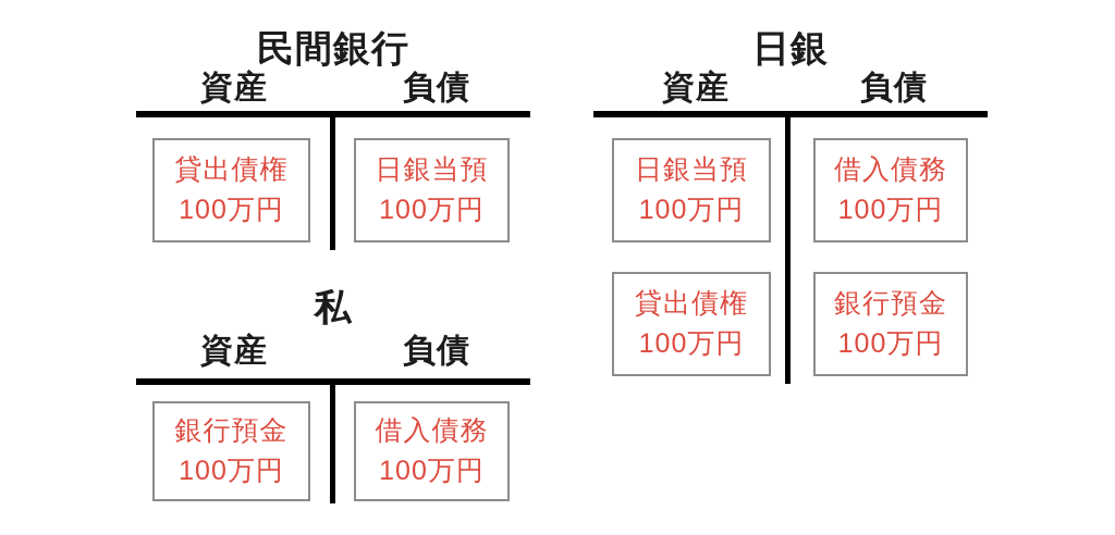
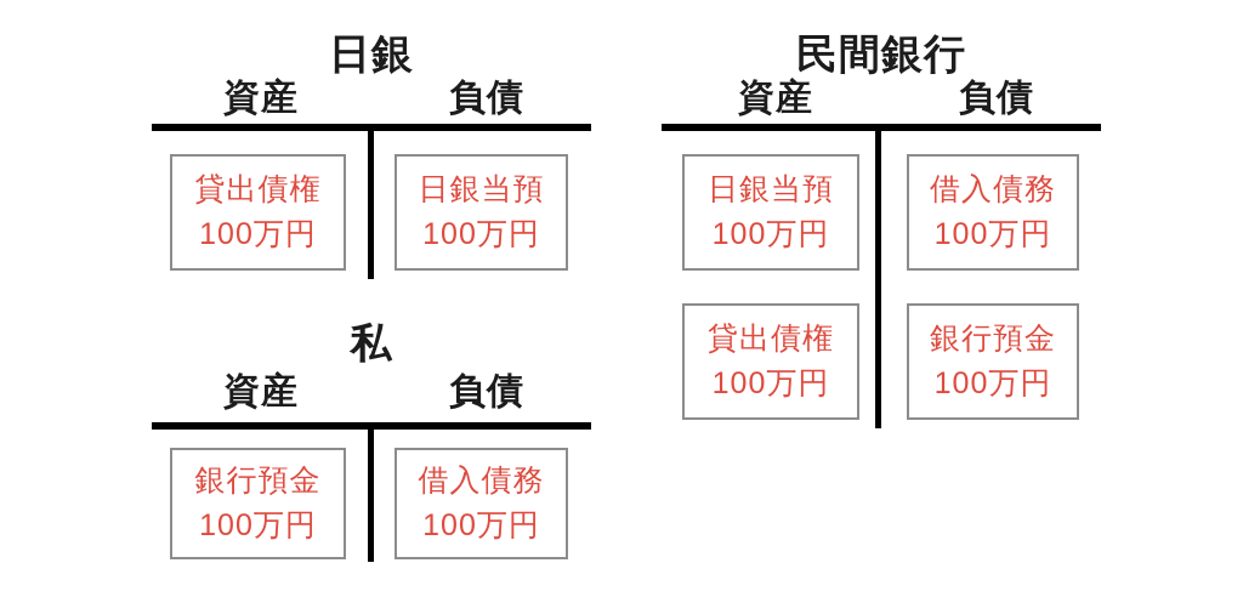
- 民間銀行
+ 日銀
  資産
  負債
  貸出債権
  100万円
  日銀当預
  100万円
- 日銀
+ 民間銀行
  資産
  負債
  日銀当預
  100万円
  借入債務
  100万円
  貸出債権
  100万円
  銀行預金
  100万円
  私
  資産
  負債
  銀行預金
  100万円
  借入債務
  100万円
